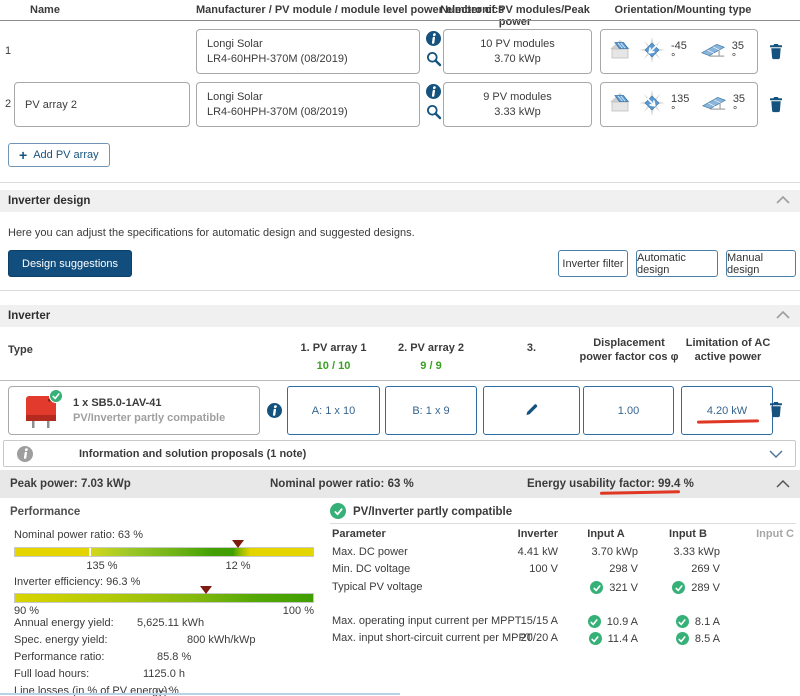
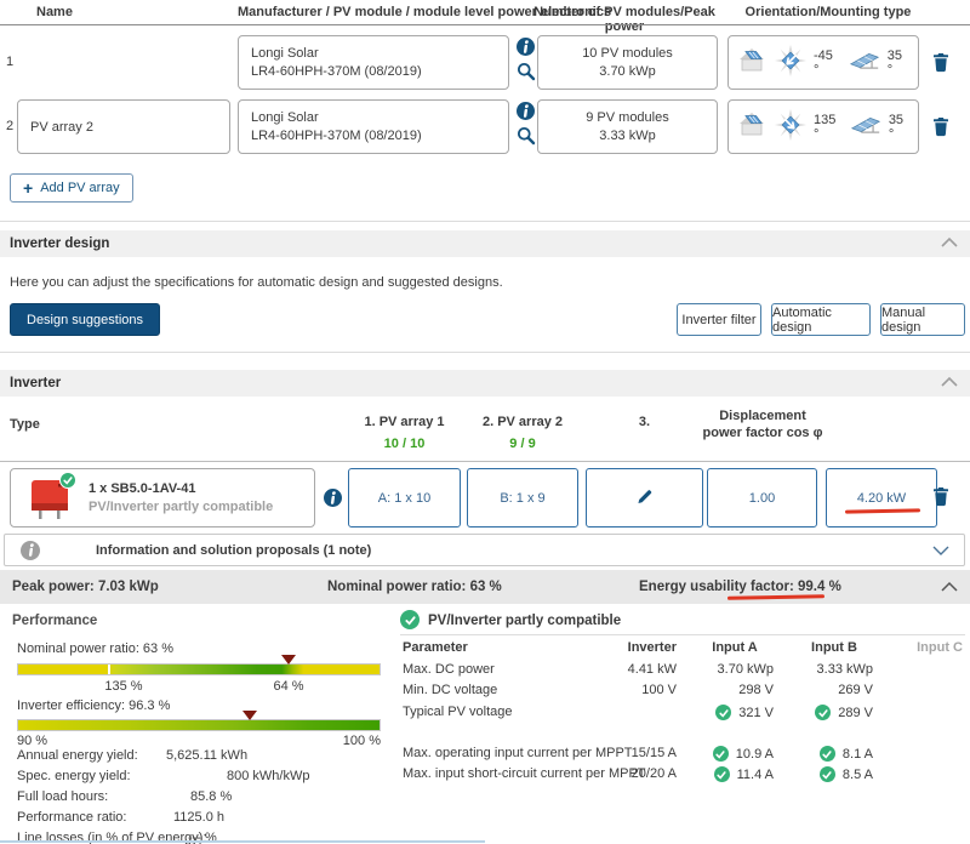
  Name
  Manufacturer / PV module / module level power electronics
  Number of PV modules/Peak power
  Orientation/Mounting type
  1
  Longi Solar
  LR4-60HPH-370M (08/2019)
  10 PV modules
  3.70 kWp
  -45 °
  35 °
  2
  PV array 2
  Longi Solar
  LR4-60HPH-370M (08/2019)
  9 PV modules
  3.33 kWp
  135 °
  35 °
  +
  Add PV array
  Inverter design
  Here you can adjust the specifications for automatic design and suggested designs.
  Design suggestions
  Inverter filter
  Automatic design
  Manual design
  Inverter
  Type
  1. PV array 1
  10 / 10
  2. PV array 2
  9 / 9
  3.
  Displacement power factor cos φ
- Limitation of AC active power
  1 x SB5.0-1AV-41
  PV/Inverter partly compatible
  A: 1 x 10
  B: 1 x 9
  1.00
  4.20 kW
  Information and solution proposals (1 note)
  Peak power: 7.03 kWp
  Nominal power ratio: 63 %
  Energy usability factor: 99.4 %
  Performance
  Nominal power ratio: 63 %
  135 %
- 12 %
+ 64 %
  Inverter efficiency: 96.3 %
  90 %
  100 %
  Annual energy yield:
  5,625.11 kWh
  Spec. energy yield:
  800 kWh/kWp
- Performance ratio:
+ Full load hours:
  85.8 %
- Full load hours:
+ Performance ratio:
  1125.0 h
  Line losses (in % of PV energy):
  --- %
  PV/Inverter partly compatible
  Parameter
  Inverter
  Input A
  Input B
  Input C
  Max. DC power
  4.41 kW
  3.70 kWp
  3.33 kWp
  Min. DC voltage
  100 V
  298 V
  269 V
  Typical PV voltage
  321 V
  289 V
  Max. operating input current per MPPT
  15/15 A
  10.9 A
  8.1 A
  Max. input short-circuit current per MPPT
  20/20 A
  11.4 A
  8.5 A
